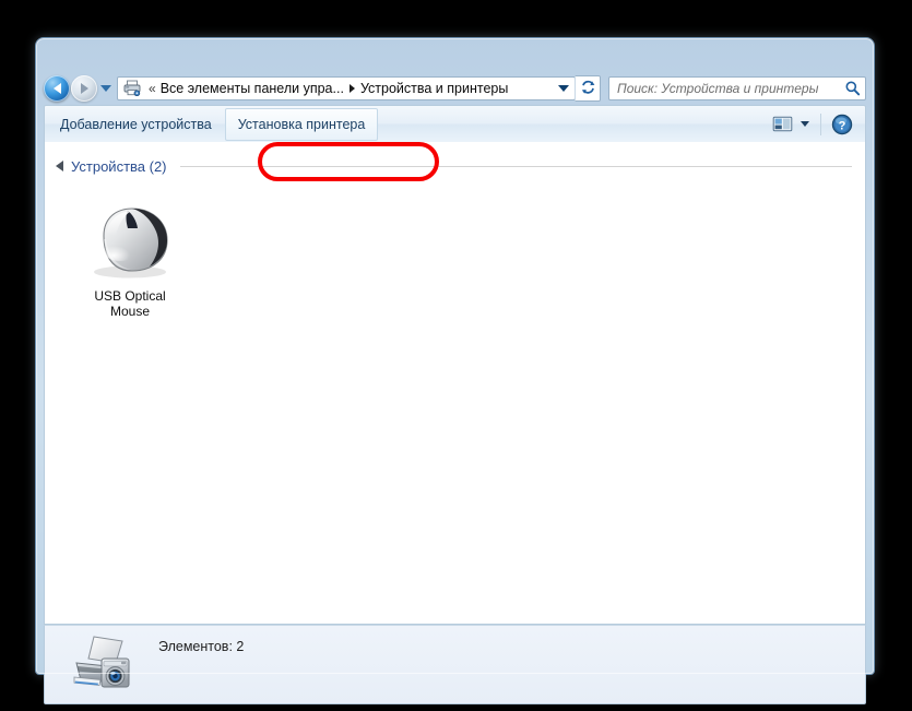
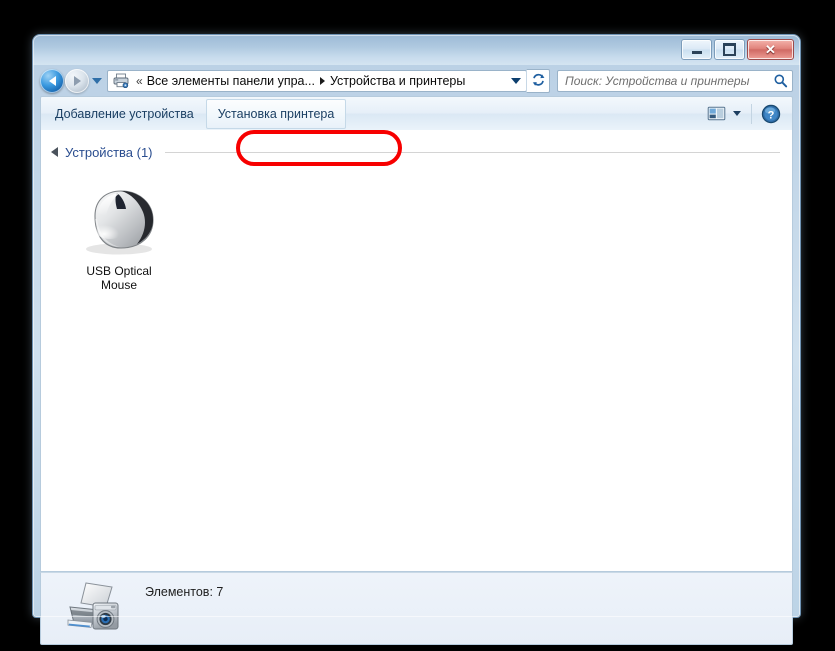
+ ✕
  «
  Все элементы панели упра...
  Устройства и принтеры
  Поиск: Устройства и принтеры
  Добавление устройства
  Установка принтера
  ?
- Устройства (2)
+ Устройства (1)
  USB Optical Mouse
- Элементов: 2
+ Элементов: 7
